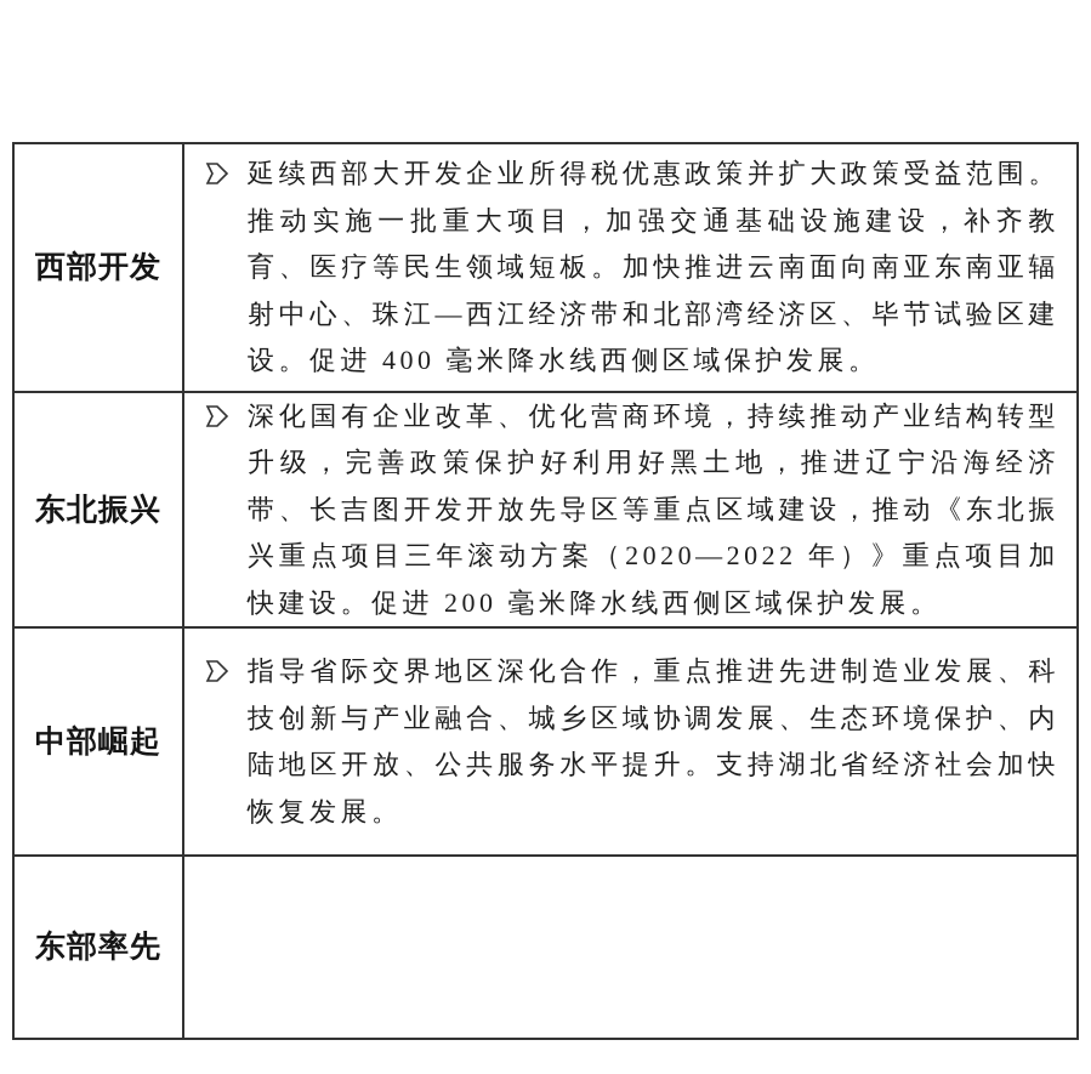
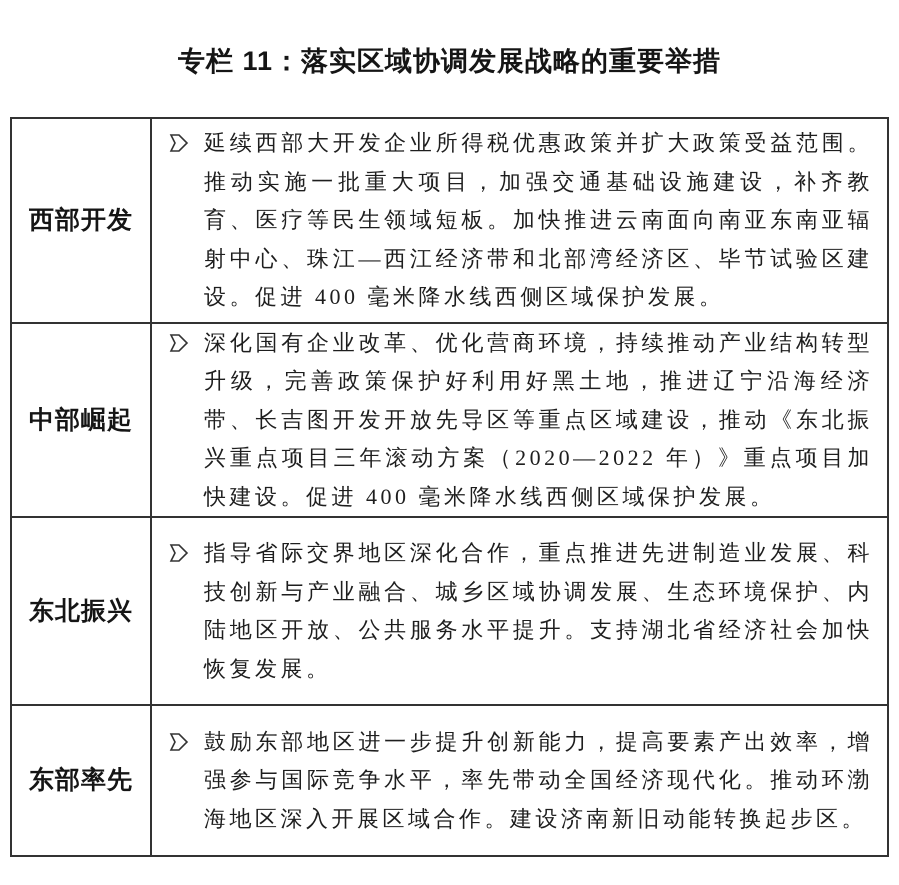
+ 专栏 11：落实区域协调发展战略的重要举措
  西部开发
  延续西部大开发企业所得税优惠政策并扩大政策受益范围。推动实施一批重大项目，加强交通基础设施建设，补齐教育、医疗等民生领域短板。加快推进云南面向南亚东南亚辐射中心、珠江—西江经济带和北部湾经济区、毕节试验区建设。促进 400 毫米降水线西侧区域保护发展。
- 东北振兴
+ 中部崛起
- 深化国有企业改革、优化营商环境，持续推动产业结构转型升级，完善政策保护好利用好黑土地，推进辽宁沿海经济带、长吉图开发开放先导区等重点区域建设，推动《东北振兴重点项目三年滚动方案（2020—2022 年）》重点项目加快建设。促进 200 毫米降水线西侧区域保护发展。
+ 深化国有企业改革、优化营商环境，持续推动产业结构转型升级，完善政策保护好利用好黑土地，推进辽宁沿海经济带、长吉图开发开放先导区等重点区域建设，推动《东北振兴重点项目三年滚动方案（2020—2022 年）》重点项目加快建设。促进 400 毫米降水线西侧区域保护发展。
- 中部崛起
+ 东北振兴
  指导省际交界地区深化合作，重点推进先进制造业发展、科技创新与产业融合、城乡区域协调发展、生态环境保护、内陆地区开放、公共服务水平提升。支持湖北省经济社会加快恢复发展。
  东部率先
+ 鼓励东部地区进一步提升创新能力，提高要素产出效率，增强参与国际竞争水平，率先带动全国经济现代化。推动环渤海地区深入开展区域合作。建设济南新旧动能转换起步区。
